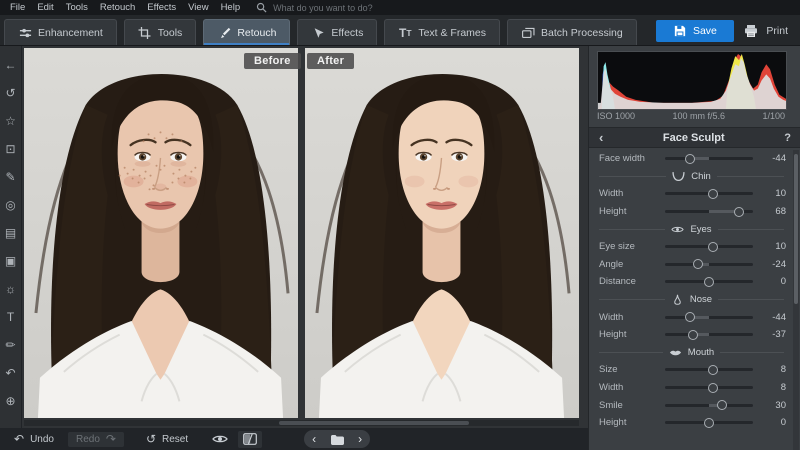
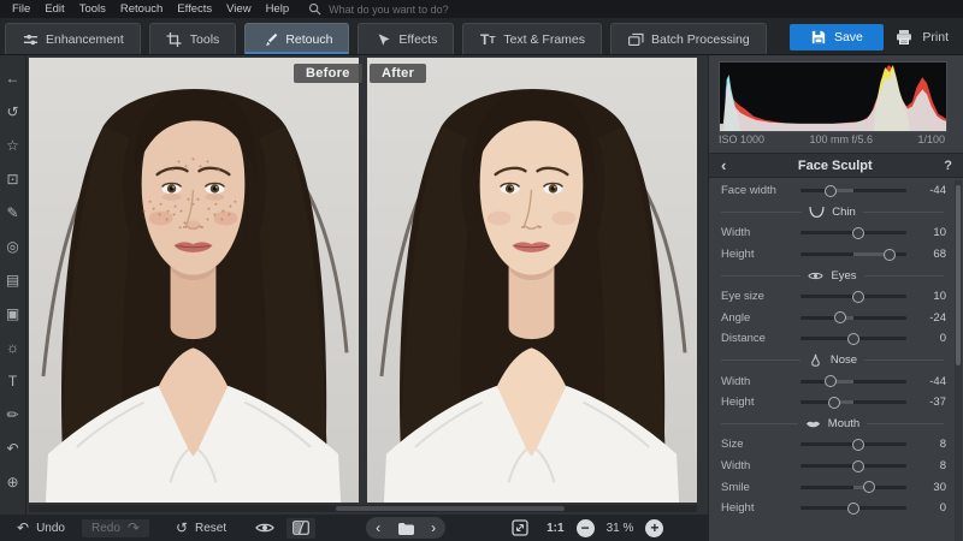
  File
  Edit
  Tools
  Retouch
  Effects
  View
  Help
  What do you want to do?
  Enhancement
  Tools
  Retouch
  Effects
  T
  T
  Text & Frames
  Batch Processing
  Save
  Print
  ←
  ↺
  ☆
  ⊡
  ✎
  ◎
  ▤
  ▣
  ☼
  T
  ✏
  ↶
  ⊕
  Before
  After
  ISO 1000
  100 mm f/5.6
  1/100
  ‹
  Face Sculpt
  ?
  Face width
  -44
  Chin
  Width
  10
  Height
  68
  Eyes
  Eye size
  10
  Angle
  -24
  Distance
  0
  Nose
  Width
  -44
  Height
  -37
  Mouth
  Size
  8
  Width
  8
  Smile
  30
  Height
  0
  ↶
  Undo
  Redo
  ↷
  ↺
  Reset
  ‹
  ›
+ 1:1
+ −
+ 31 %
+ +
